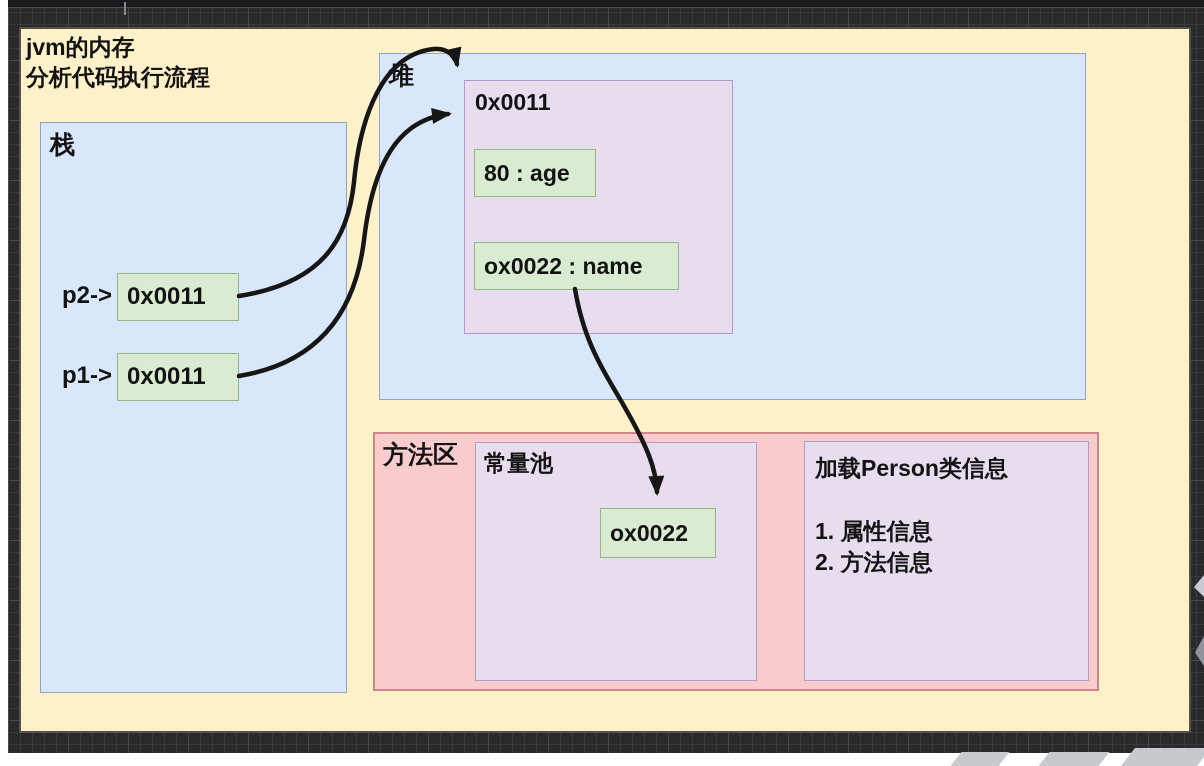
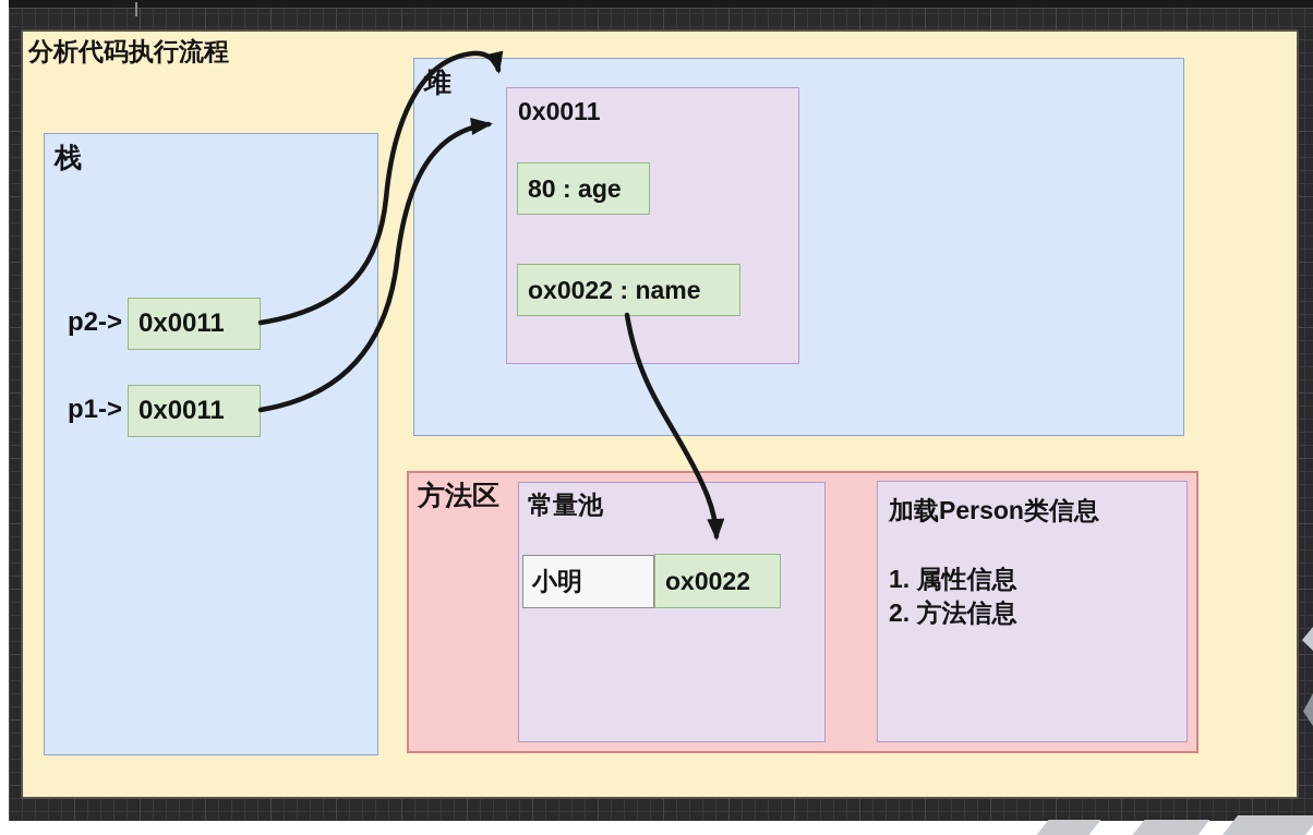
- jvm的内存
  分析代码执行流程
  栈
  p2->
  0x0011
  p1->
  0x0011
  堆
  0x0011
  80 : age
  ox0022 : name
  方法区
  常量池
+ 小明
  ox0022
  加载Person类信息
  1. 属性信息
  2. 方法信息
